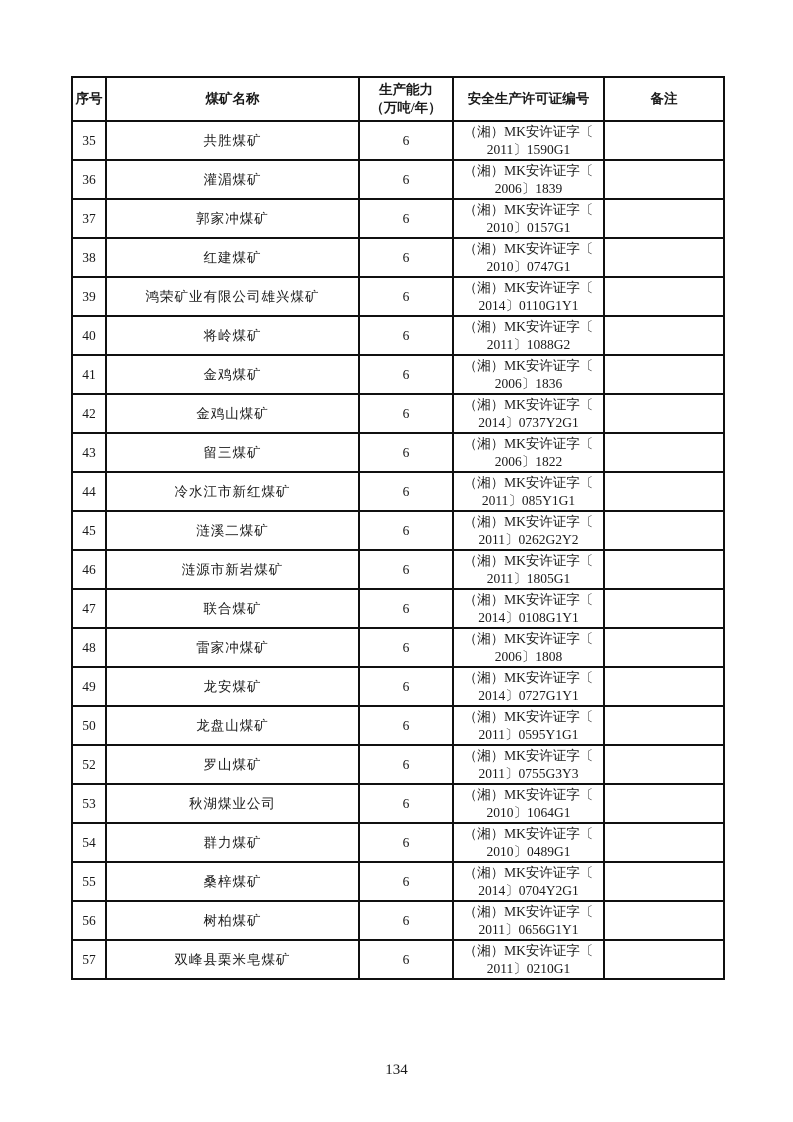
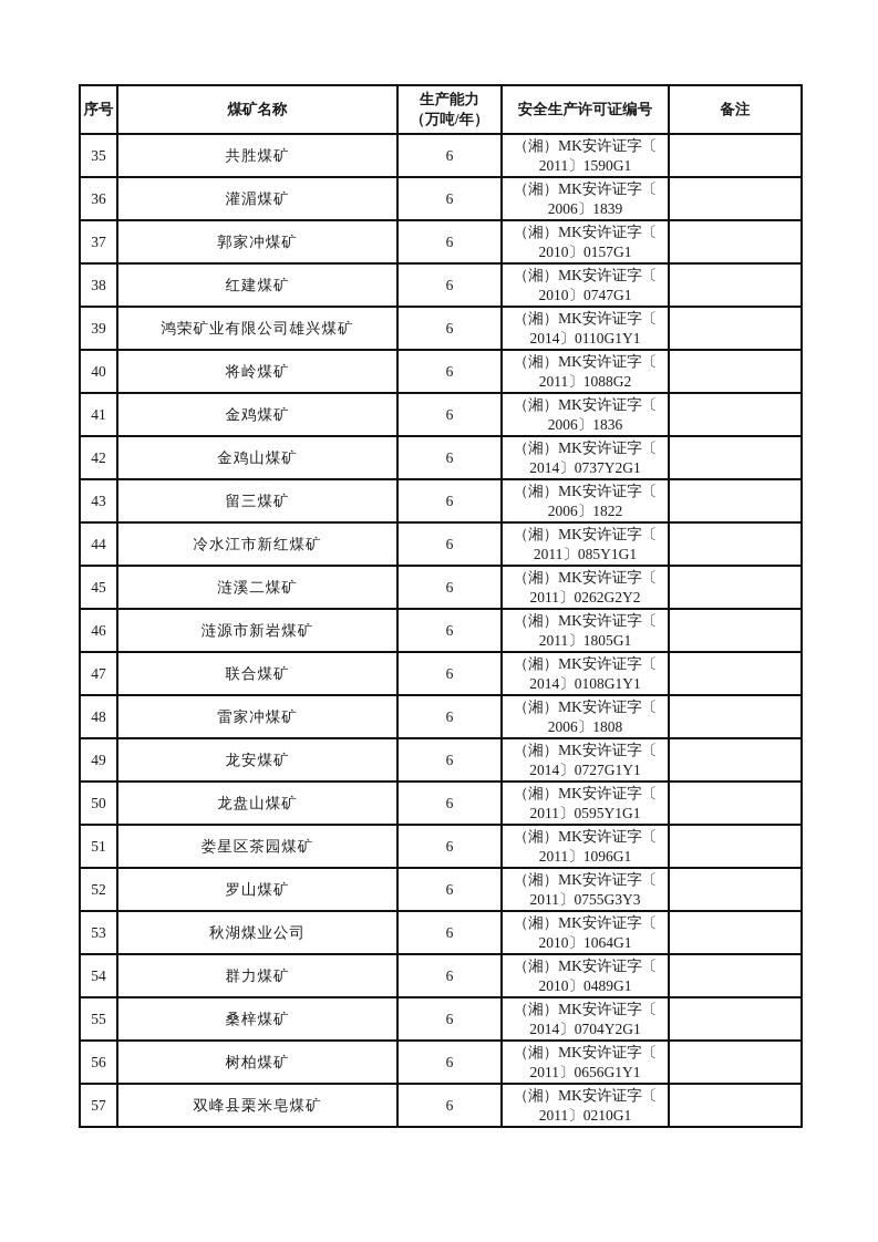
  序号	煤矿名称	生产能力 （万吨/年）	安全生产许可证编号	备注
  35	共胜煤矿	6	（湘）MK安许证字〔 2011〕1590G1
  36	灌湄煤矿	6	（湘）MK安许证字〔 2006〕1839
  37	郭家冲煤矿	6	（湘）MK安许证字〔 2010〕0157G1
  38	红建煤矿	6	（湘）MK安许证字〔 2010〕0747G1
  39	鸿荣矿业有限公司雄兴煤矿	6	（湘）MK安许证字〔 2014〕0110G1Y1
  40	将岭煤矿	6	（湘）MK安许证字〔 2011〕1088G2
  41	金鸡煤矿	6	（湘）MK安许证字〔 2006〕1836
  42	金鸡山煤矿	6	（湘）MK安许证字〔 2014〕0737Y2G1
  43	留三煤矿	6	（湘）MK安许证字〔 2006〕1822
  44	冷水江市新红煤矿	6	（湘）MK安许证字〔 2011〕085Y1G1
  45	涟溪二煤矿	6	（湘）MK安许证字〔 2011〕0262G2Y2
  46	涟源市新岩煤矿	6	（湘）MK安许证字〔 2011〕1805G1
  47	联合煤矿	6	（湘）MK安许证字〔 2014〕0108G1Y1
  48	雷家冲煤矿	6	（湘）MK安许证字〔 2006〕1808
  49	龙安煤矿	6	（湘）MK安许证字〔 2014〕0727G1Y1
  50	龙盘山煤矿	6	（湘）MK安许证字〔 2011〕0595Y1G1
+ 51	娄星区茶园煤矿	6	（湘）MK安许证字〔 2011〕1096G1
  52	罗山煤矿	6	（湘）MK安许证字〔 2011〕0755G3Y3
  53	秋湖煤业公司	6	（湘）MK安许证字〔 2010〕1064G1
  54	群力煤矿	6	（湘）MK安许证字〔 2010〕0489G1
  55	桑梓煤矿	6	（湘）MK安许证字〔 2014〕0704Y2G1
  56	树柏煤矿	6	（湘）MK安许证字〔 2011〕0656G1Y1
  57	双峰县栗米皂煤矿	6	（湘）MK安许证字〔 2011〕0210G1
- 134
